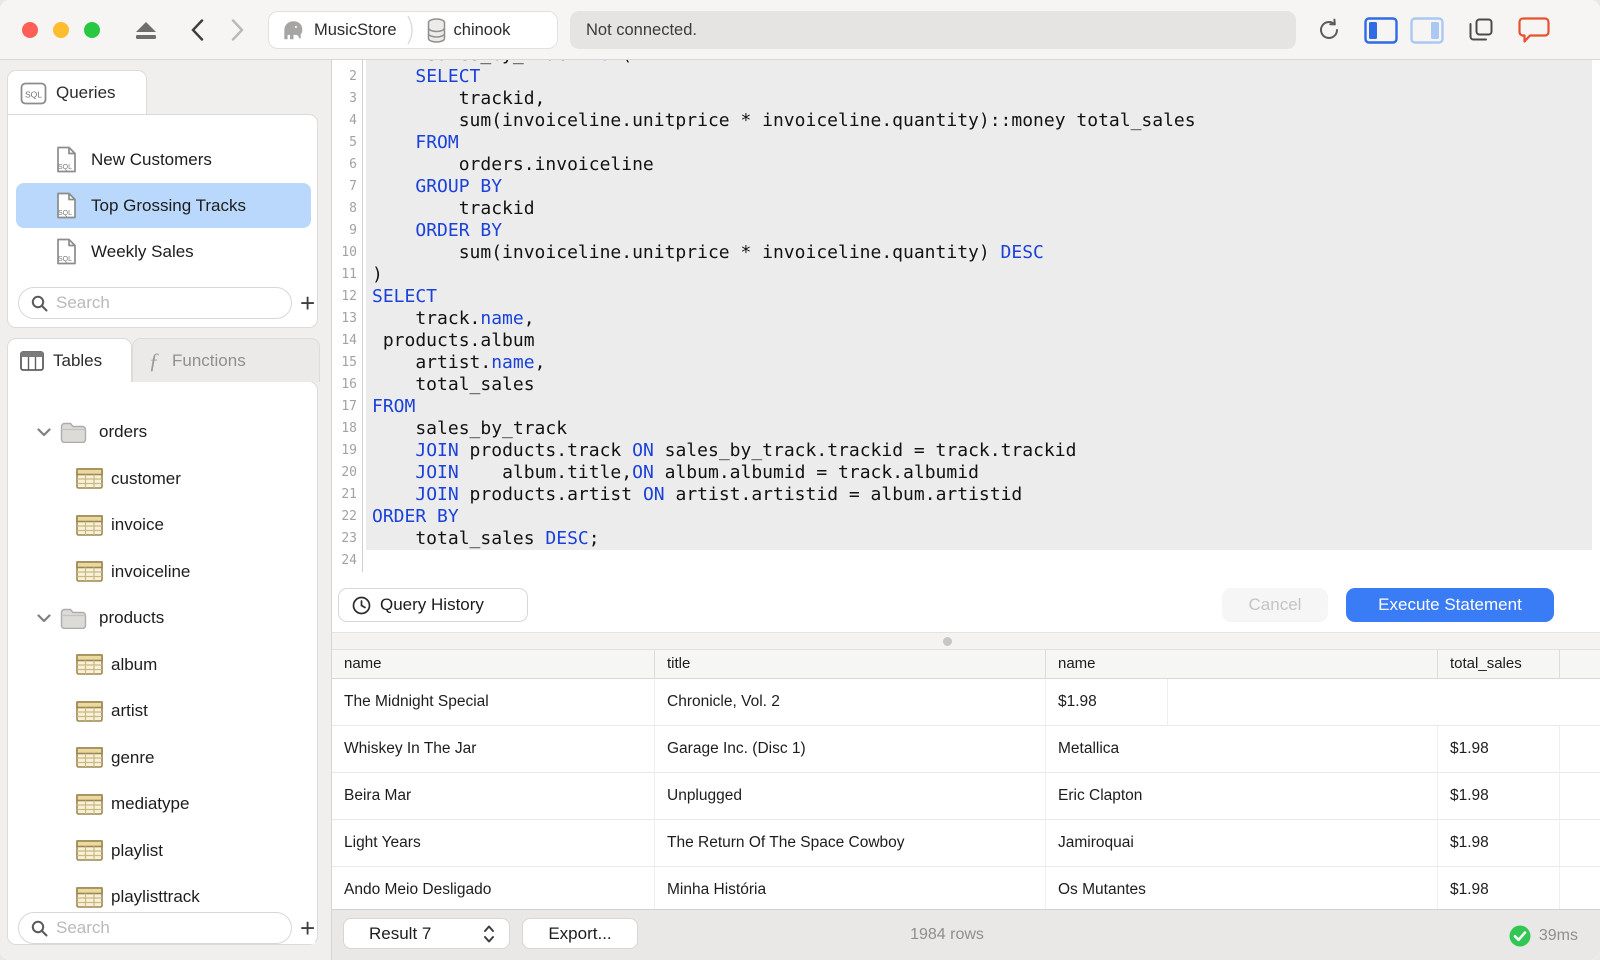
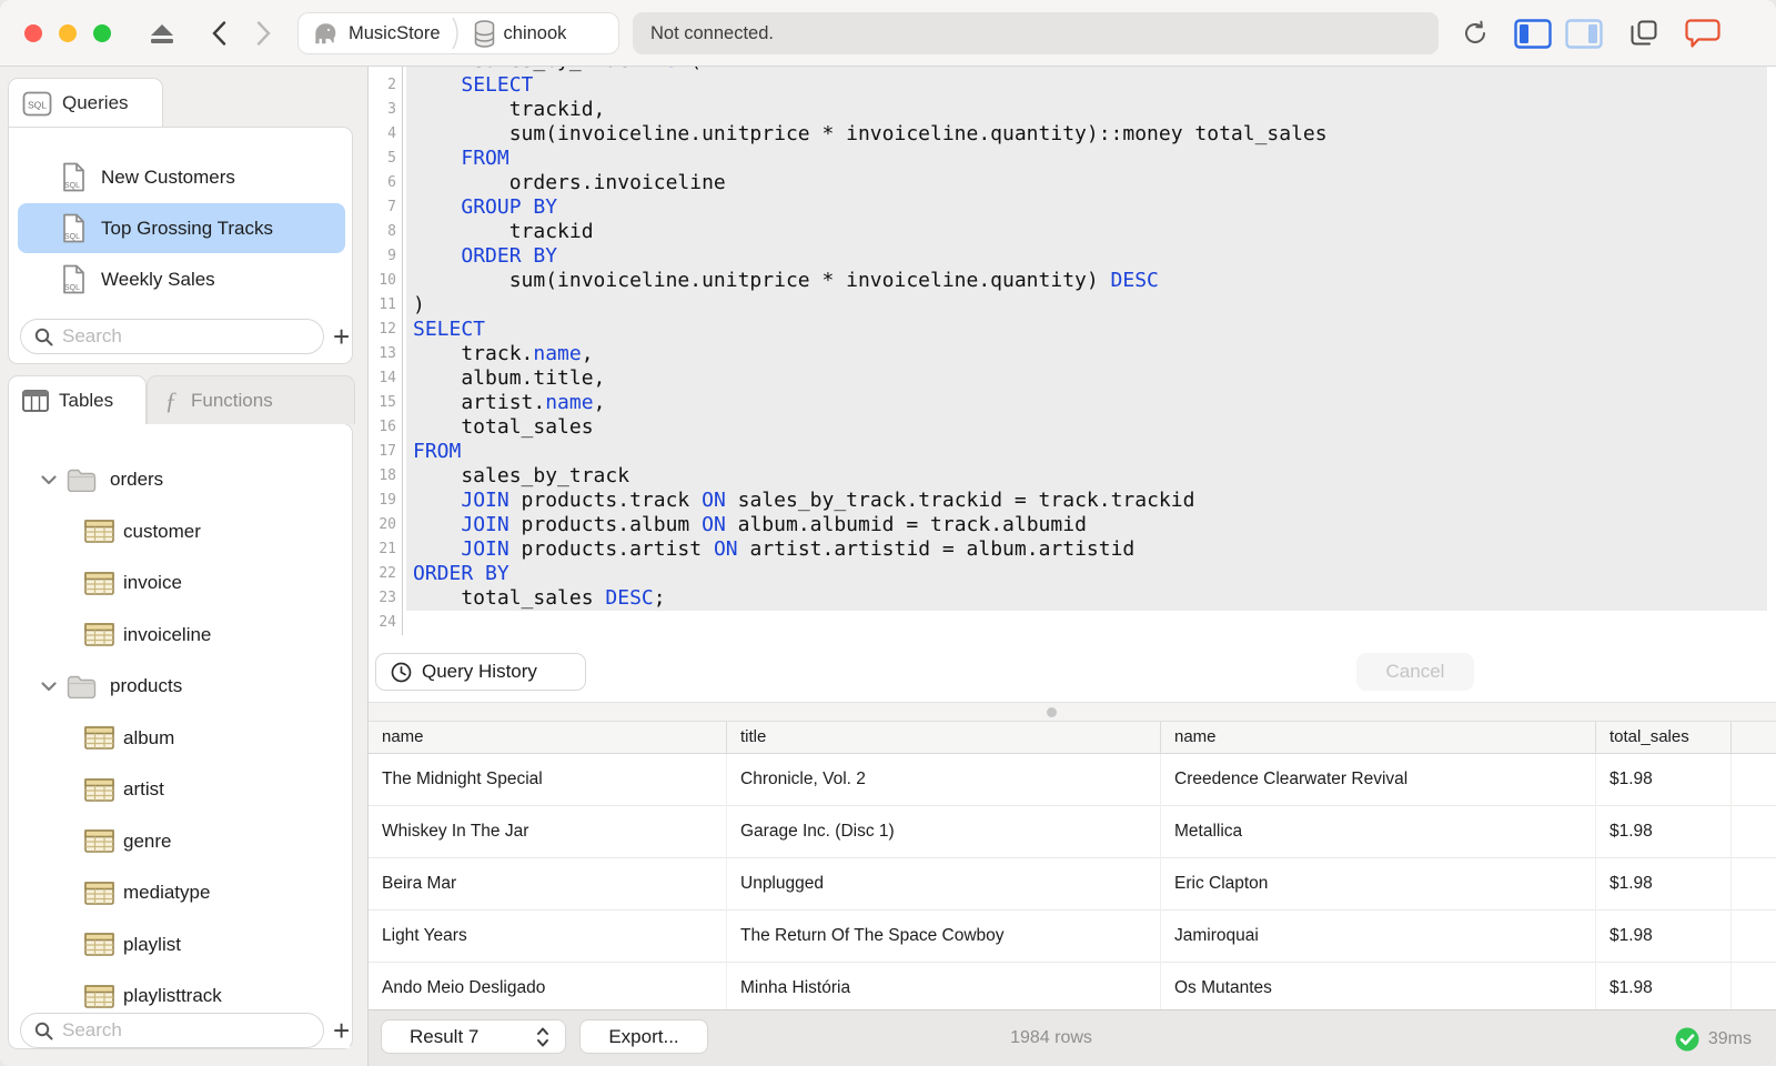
  MusicStore
  chinook
  Not connected.
  SQL
  Queries
  New Customers
  Top Grossing Tracks
  Weekly Sales
  Search
  +
  ƒ
  Functions
  Tables
  orders
  customer
  invoice
  invoiceline
  products
  album
  artist
  genre
  mediatype
  playlist
  playlisttrack
  Search
  +
  2
  3
  4
  5
  6
  7
  8
  9
  10
  11
  12
  13
  14
  15
  16
  17
  18
  19
  20
  21
  22
  23
  24
  SELECT
  trackid,
  sum(invoiceline.unitprice * invoiceline.quantity)::money total_sales
  FROM
  orders.invoiceline
  GROUP BY
  trackid
  ORDER BY
  sum(invoiceline.unitprice * invoiceline.quantity) DESC
  )
  SELECT
  track.name,
- products.album
+ album.title,
  artist.name,
  total_sales
  FROM
  sales_by_track
  JOIN products.track ON sales_by_track.trackid = track.trackid
- JOIN album.title,ON album.albumid = track.albumid
+ JOIN products.album ON album.albumid = track.albumid
  JOIN products.artist ON artist.artistid = album.artistid
  ORDER BY
  total_sales DESC;
  Query History
  Cancel
- Execute Statement
  name
  title
  name
  total_sales
  The Midnight Special
  Chronicle, Vol. 2
+ Creedence Clearwater Revival
  $1.98
  Whiskey In The Jar
  Garage Inc. (Disc 1)
  Metallica
  $1.98
  Beira Mar
  Unplugged
  Eric Clapton
  $1.98
  Light Years
  The Return Of The Space Cowboy
  Jamiroquai
  $1.98
  Ando Meio Desligado
  Minha História
  Os Mutantes
  $1.98
  Result 7
  Export...
  1984 rows
  39ms
